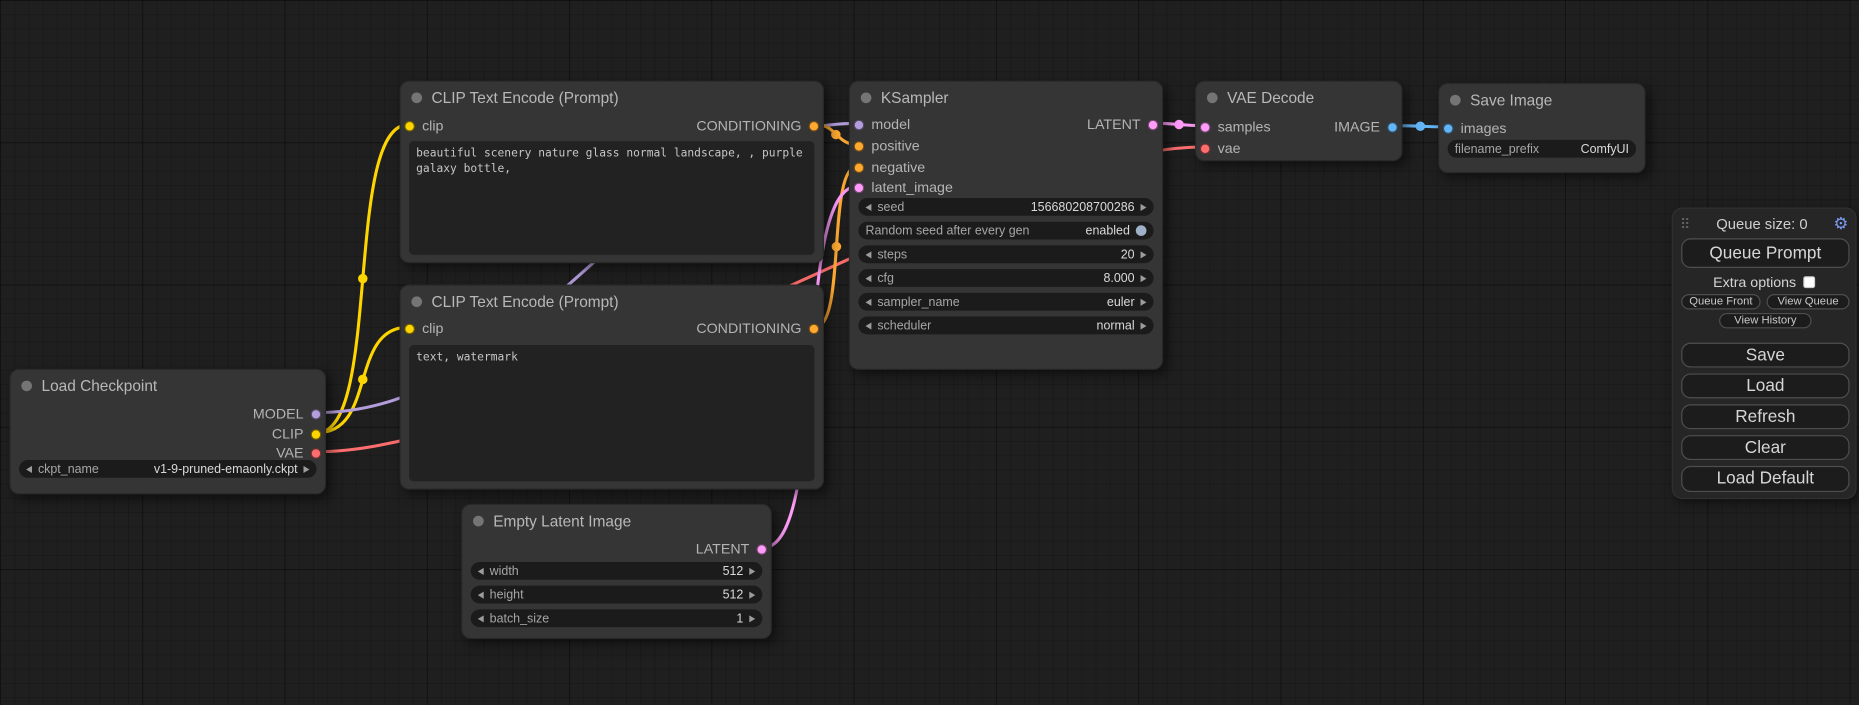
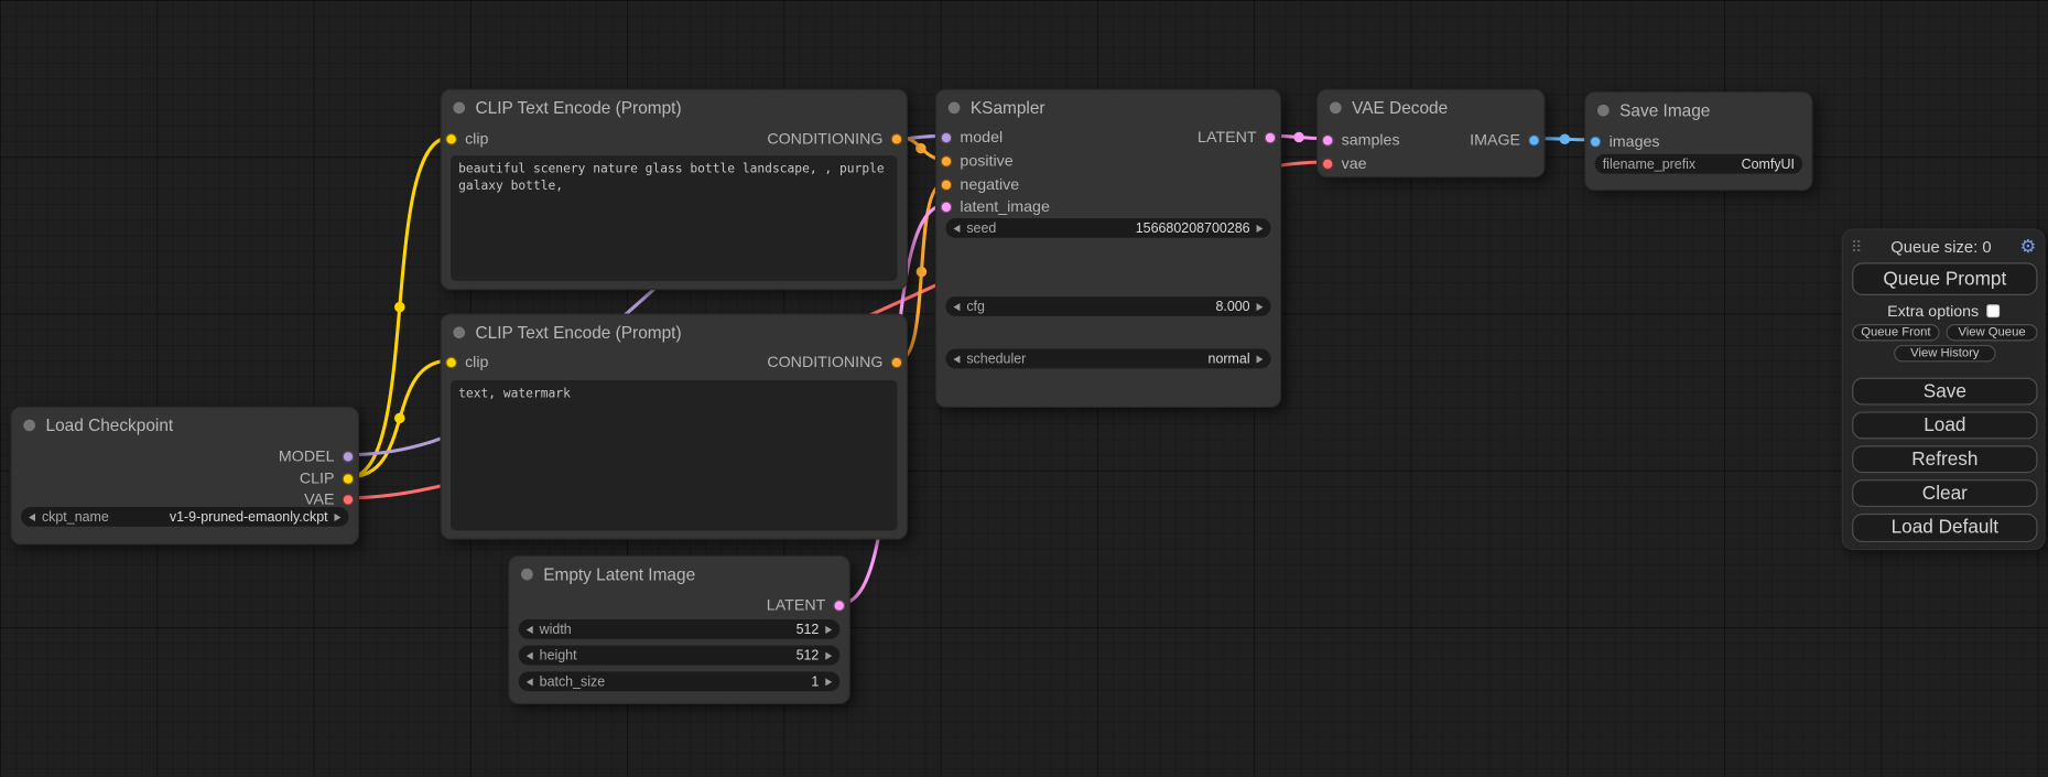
  Load Checkpoint
  MODEL
  CLIP
  VAE
  ckpt_name
  v1-9-pruned-emaonly.ckpt
  CLIP Text Encode (Prompt)
  clip
  CONDITIONING
- beautiful scenery nature glass normal landscape, , purple galaxy bottle,
+ beautiful scenery nature glass bottle landscape, , purple galaxy bottle,
  CLIP Text Encode (Prompt)
  clip
  CONDITIONING
  text, watermark
  Empty Latent Image
  LATENT
  width
  512
  height
  512
  batch_size
  1
  KSampler
  model
  LATENT
  positive
  negative
  latent_image
  seed
  156680208700286
- Random seed after every gen
- enabled
- steps
- 20
  cfg
  8.000
- sampler_name
- euler
  scheduler
  normal
  VAE Decode
  samples
  IMAGE
  vae
  Save Image
  images
  filename_prefix
  ComfyUI
  ⠿
  Queue size: 0
  ⚙
  Queue Prompt
  Extra options
  Queue Front
  View Queue
  View History
  Save
  Load
  Refresh
  Clear
  Load Default
